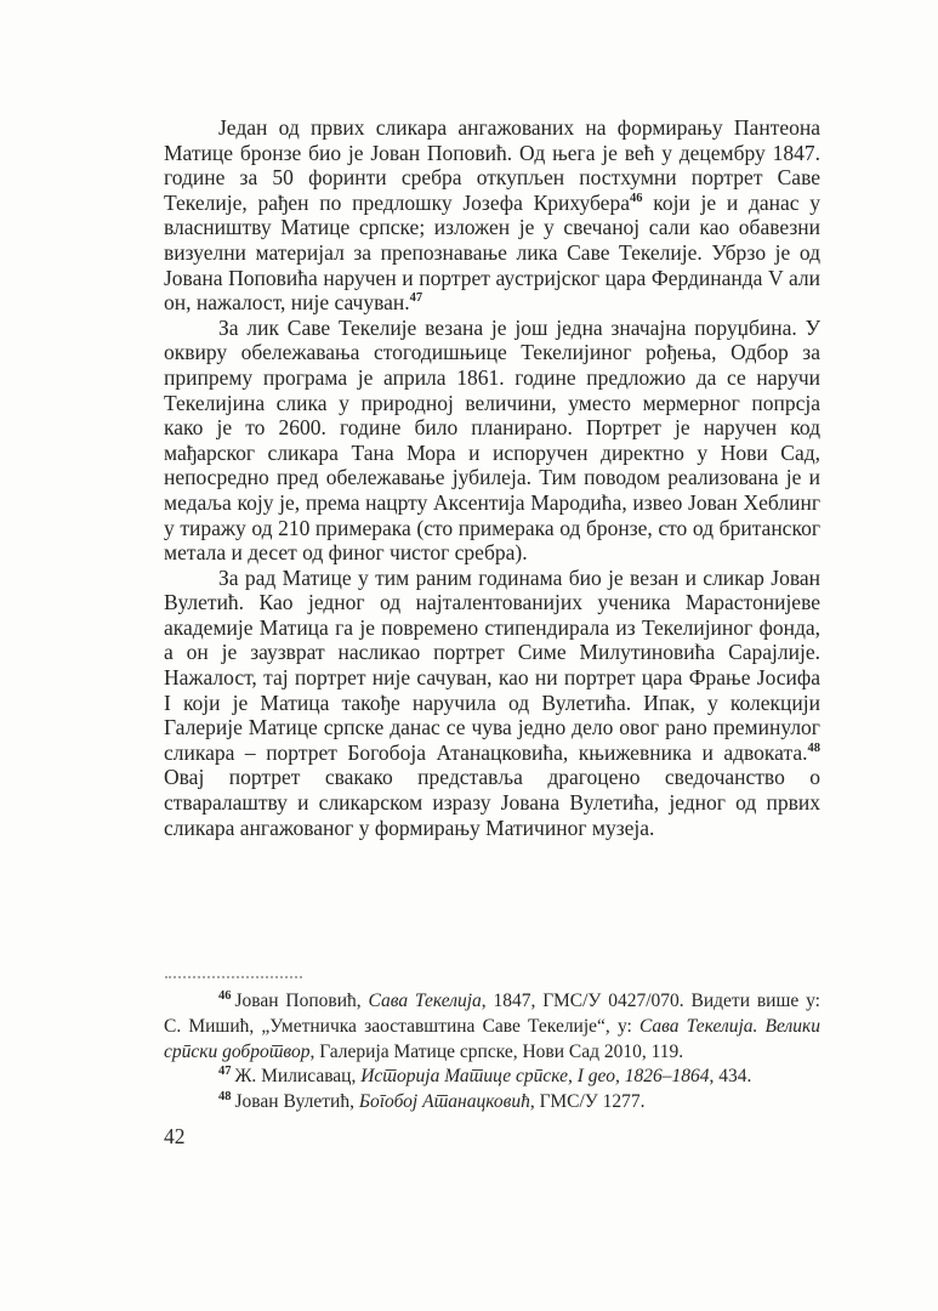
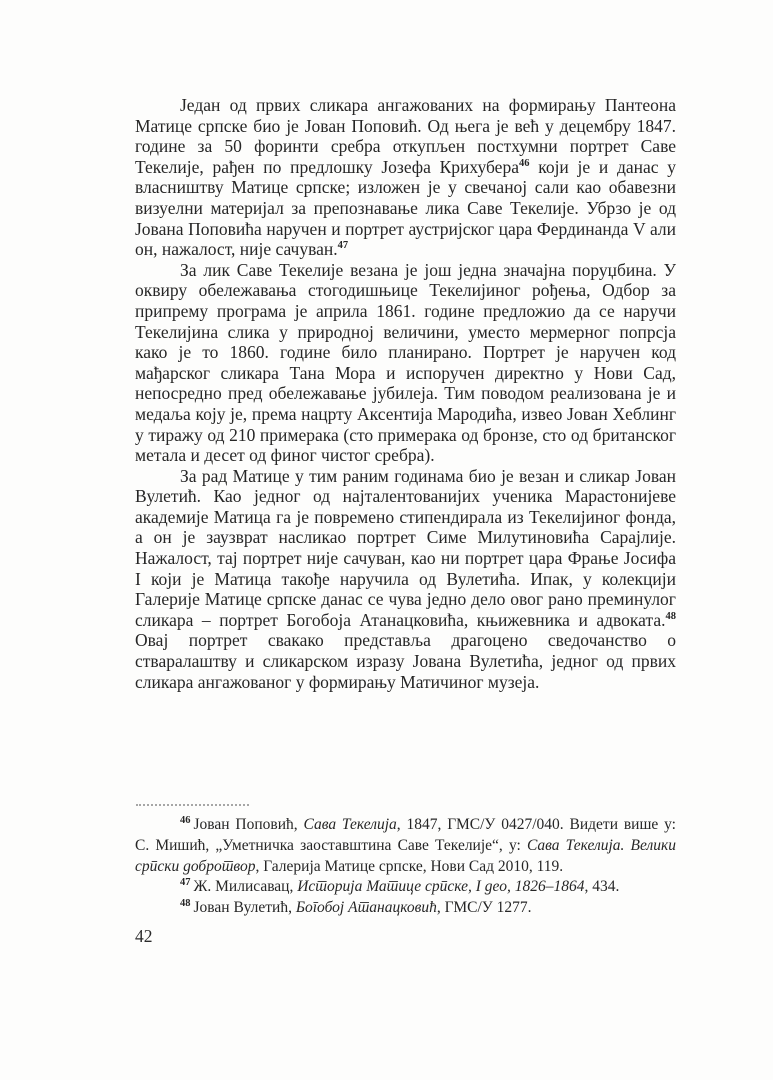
- Један од првих сликара ангажованих на формирању Пантеона Матице бронзе био је Јован Поповић. Од њега је већ у децембру 1847. године за 50 форинти сребра откупљен постхумни портрет Саве Текелије, рађен по предлошку Јозефа Крихубера46 који је и данас у власништву Матице српске; изложен је у свечаној сали као обавезни визуелни материјал за препознавање лика Саве Текелије. Убрзо је од Јована Поповића наручен и портрет аустријског цара Фердинанда V али он, нажалост, није сачуван.47
+ Један од првих сликара ангажованих на формирању Пантеона Матице српске био је Јован Поповић. Од њега је већ у децембру 1847. године за 50 форинти сребра откупљен постхумни портрет Саве Текелије, рађен по предлошку Јозефа Крихубера46 који је и данас у власништву Матице српске; изложен је у свечаној сали као обавезни визуелни материјал за препознавање лика Саве Текелије. Убрзо је од Јована Поповића наручен и портрет аустријског цара Фердинанда V али он, нажалост, није сачуван.47
- За лик Саве Текелије везана је још једна значајна поруџбина. У оквиру обележавања стогодишњице Текелијиног рођења, Одбор за припрему програма је априла 1861. године предложио да се наручи Текелијина слика у природној величини, уместо мермерног попрсја како је то 2600. године било планирано. Портрет је наручен код мађарског сликара Тана Мора и испоручен директно у Нови Сад, непосредно пред обележавање јубилеја. Тим поводом реализована је и медаља коју је, према нацрту Аксентија Мародића, извео Јован Хеблинг у тиражу од 210 примерака (сто примерака од бронзе, сто од британског метала и десет од финог чистог сребра).
+ За лик Саве Текелије везана је још једна значајна поруџбина. У оквиру обележавања стогодишњице Текелијиног рођења, Одбор за припрему програма је априла 1861. године предложио да се наручи Текелијина слика у природној величини, уместо мермерног попрсја како је то 1860. године било планирано. Портрет је наручен код мађарског сликара Тана Мора и испоручен директно у Нови Сад, непосредно пред обележавање јубилеја. Тим поводом реализована је и медаља коју је, према нацрту Аксентија Мародића, извео Јован Хеблинг у тиражу од 210 примерака (сто примерака од бронзе, сто од британског метала и десет од финог чистог сребра).
  За рад Матице у тим раним годинама био је везан и сликар Јован Вулетић. Као једног од најталентованијих ученика Марастонијеве академије Матица га је повремено стипендирала из Текелијиног фонда, а он је заузврат насликао портрет Симе Милутиновића Сарајлије. Нажалост, тај портрет није сачуван, као ни портрет цара Фрање Јосифа I који је Матица такође наручила од Вулетића. Ипак, у колекцији Галерије Матице српске данас се чува једно дело овог рано преминулог сликара – портрет Богобоја Атанацковића, књижевника и адвоката.48 Овај портрет свакако представља драгоцено сведочанство о стваралаштву и сликарском изразу Јована Вулетића, једног од првих сликара ангажованог у формирању Матичиног музеја.
- 46 Јован Поповић, Сава Текелија, 1847, ГМС/У 0427/070. Видети више у: С. Мишић, „Уметничка заоставштина Саве Текелије“, у: Сава Текелија. Велики српски добротвор, Галерија Матице српске, Нови Сад 2010, 119.
+ 46 Јован Поповић, Сава Текелија, 1847, ГМС/У 0427/040. Видети више у: С. Мишић, „Уметничка заоставштина Саве Текелије“, у: Сава Текелија. Велики српски добротвор, Галерија Матице српске, Нови Сад 2010, 119.
  47 Ж. Милисавац, Историја Матице српске, I део, 1826–1864, 434.
  48 Јован Вулетић, Богобој Атанацковић, ГМС/У 1277.
  42
